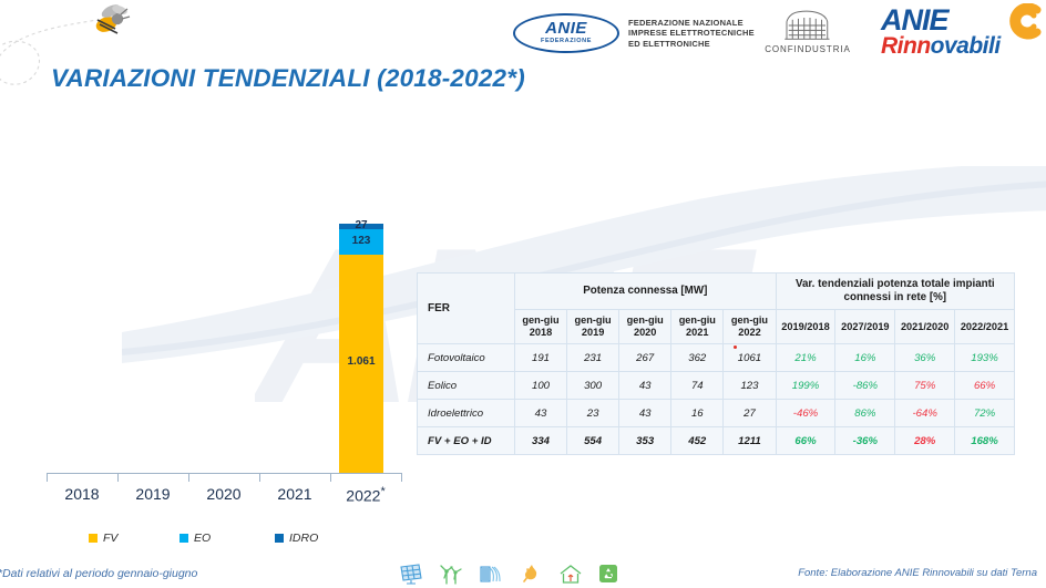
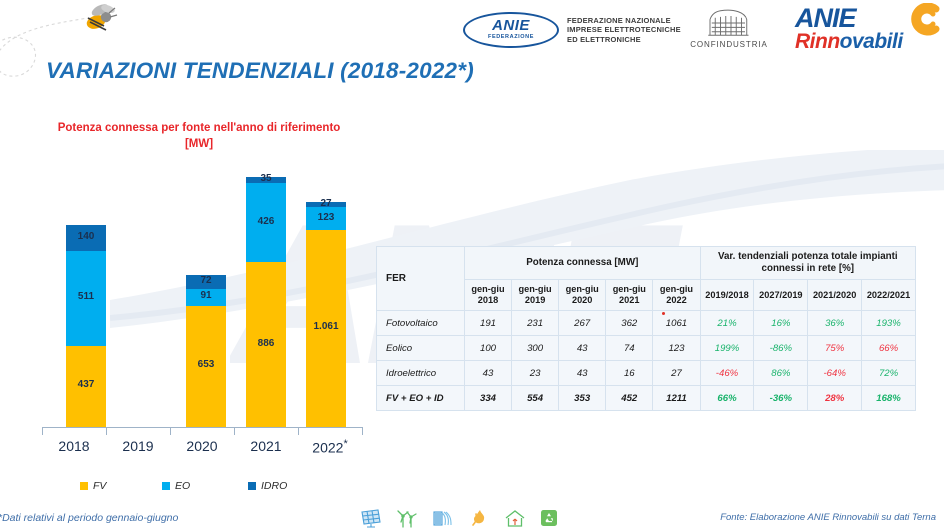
  ANIE
  FEDERAZIONE NAZIONALE
  IMPRESE ELETTROTECNICHE
  ED ELETTRONICHE
  CONFINDUSTRIA
  ANIE
  Rinnovabili
  VARIAZIONI TENDENZIALI (2018-2022*)
+ Potenza connessa per fonte nell'anno di riferimento [MW]
+ 140
+ 511
+ 437
+ 72
+ 91
+ 653
+ 35
+ 426
+ 886
  27
  123
  1.061
  2018
  2019
  2020
  2021
  2022*
  FV
  EO
  IDRO
  FER	Potenza connessa [MW]	Var. tendenziali potenza totale impianti connessi in rete [%]
  gen-giu2018	gen-giu2019	gen-giu2020	gen-giu2021	gen-giu2022	2019/2018	2027/2019	2021/2020	2022/2021
  Fotovoltaico	191	231	267	362	1061	21%	16%	36%	193%
  Eolico	100	300	43	74	123	199%	-86%	75%	66%
  Idroelettrico	43	23	43	16	27	-46%	86%	-64%	72%
  FV + EO + ID	334	554	353	452	1211	66%	-36%	28%	168%
  *Dati relativi al periodo gennaio-giugno
  Fonte: Elaborazione ANIE Rinnovabili su dati Terna
